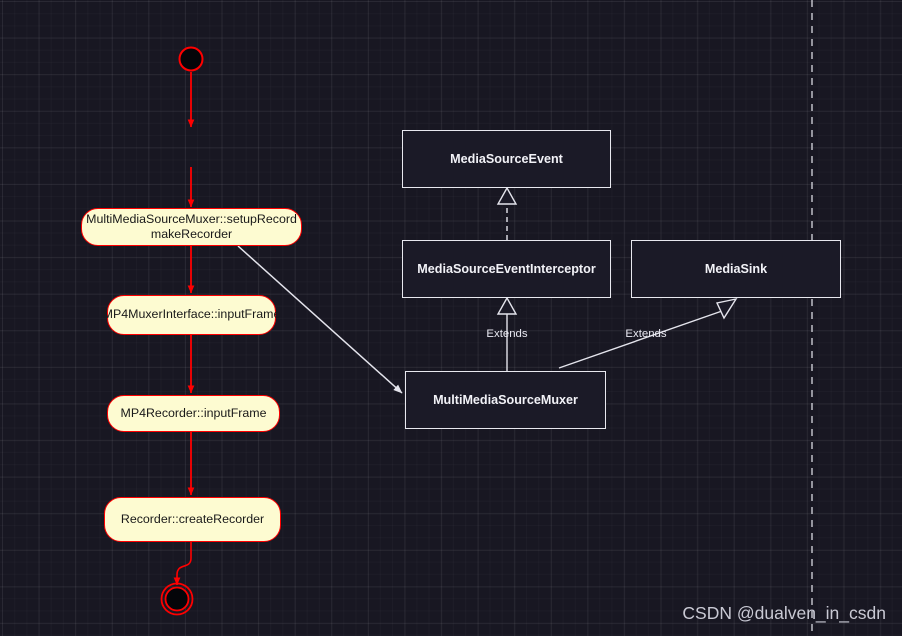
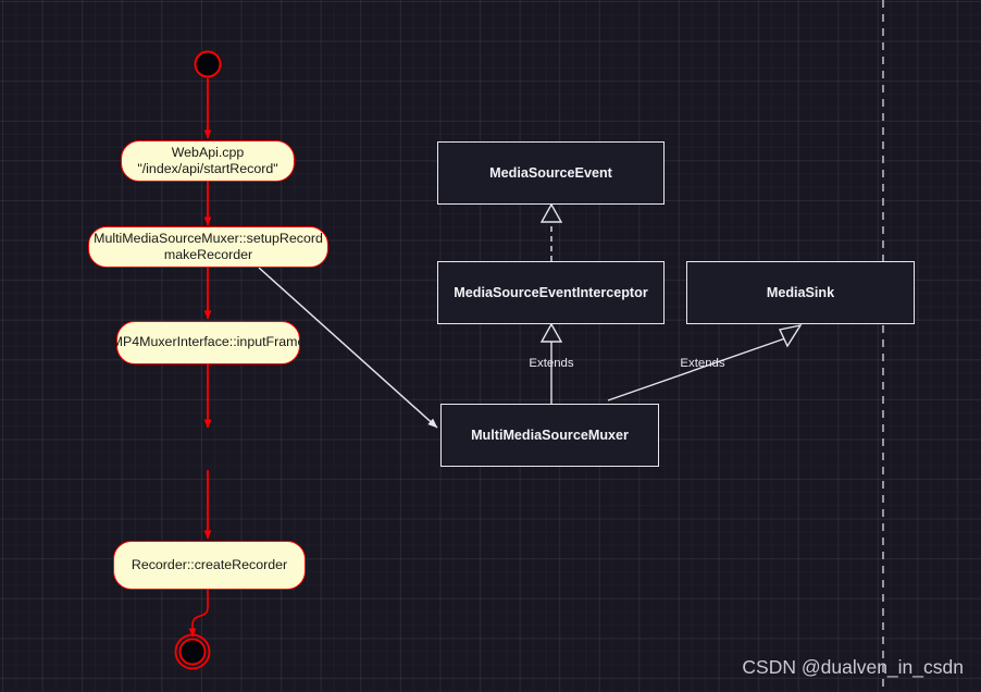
+ WebApi.cpp
+ "/index/api/startRecord"
  MultiMediaSourceMuxer::setupRecord
  makeRecorder
  MP4MuxerInterface::inputFrame
- MP4Recorder::inputFrame
  Recorder::createRecorder
  MediaSourceEvent
  MediaSourceEventInterceptor
  MediaSink
  MultiMediaSourceMuxer
  Extends
  Extends
  CSDN @dualven_in_csdn
